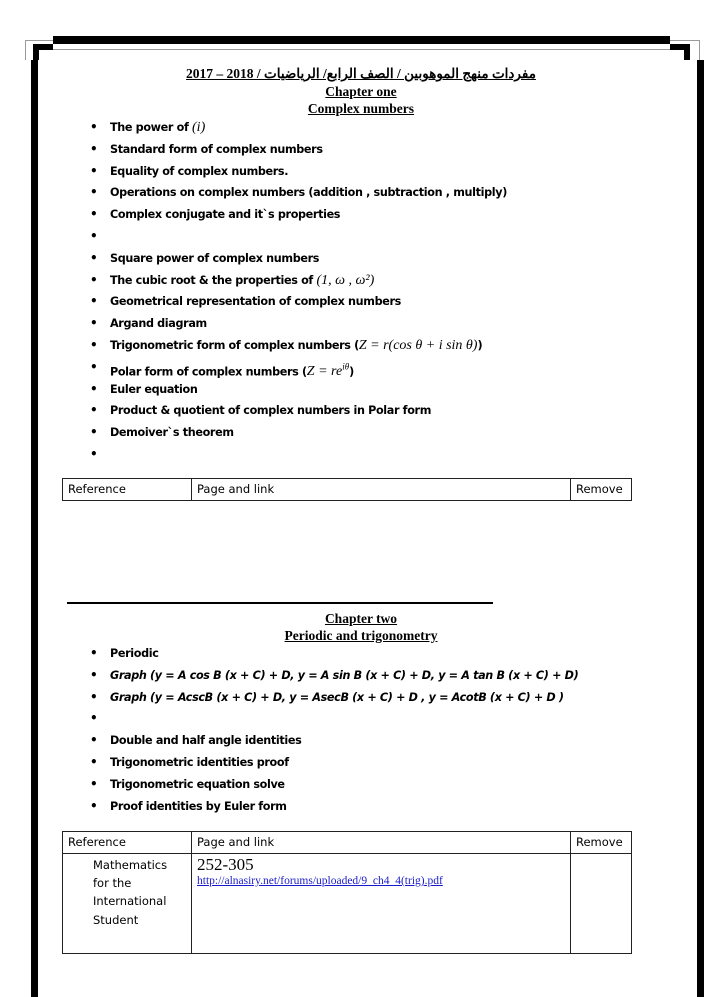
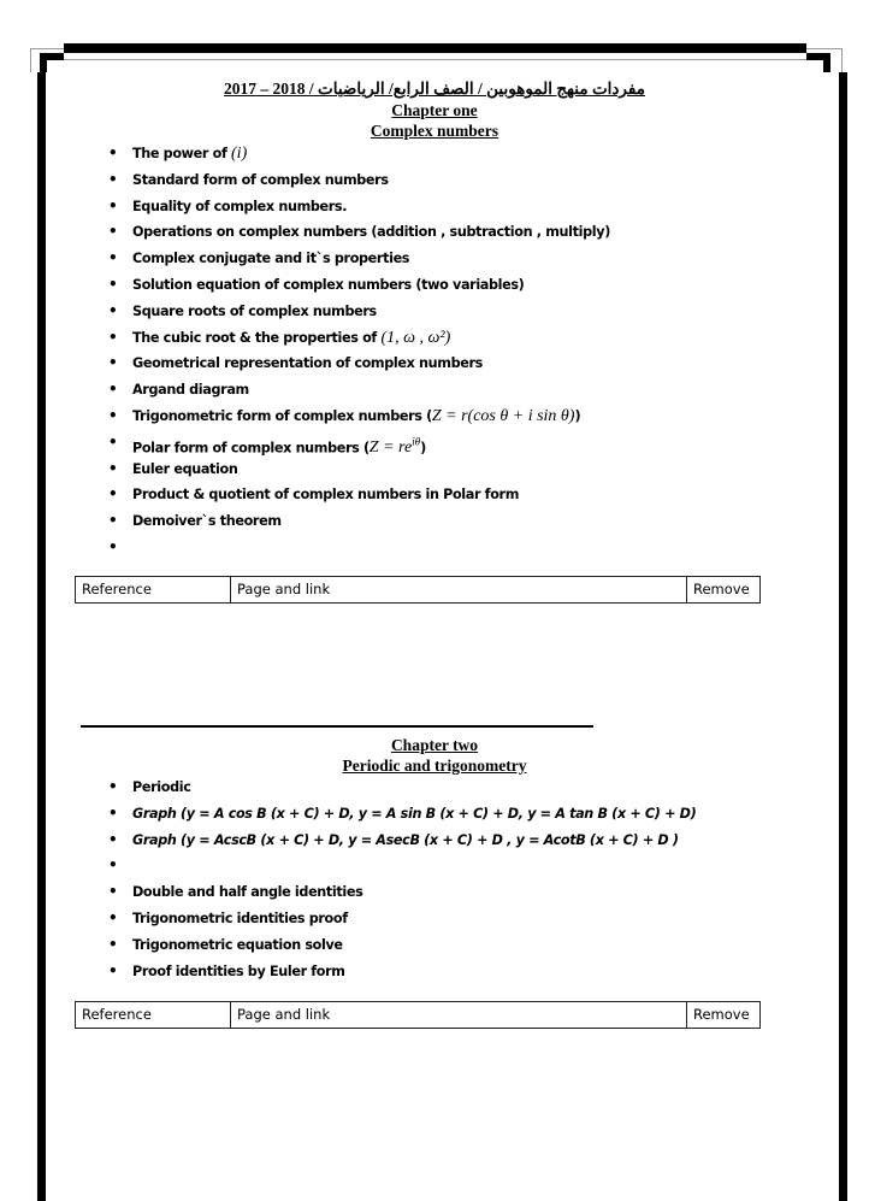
  مفردات منهج الموهوبين / الصف الرابع/ الرياضيات / 2018 – 2017
  Chapter one
  Complex numbers
  •
  The power of (i)
  •
  Standard form of complex numbers
  •
  Equality of complex numbers.
  •
  Operations on complex numbers (addition , subtraction , multiply)
  •
  Complex conjugate and it`s properties
  •
+ Solution equation of complex numbers (two variables)
  •
- Square power of complex numbers
+ Square roots of complex numbers
  •
  The cubic root & the properties of (1, ω , ω²)
  •
  Geometrical representation of complex numbers
  •
  Argand diagram
  •
  Trigonometric form of complex numbers (Z = r(cos θ + i sin θ))
  •
  Polar form of complex numbers (Z = reiθ)
  •
  Euler equation
  •
  Product & quotient of complex numbers in Polar form
  •
  Demoiver`s theorem
  •
  Reference	Page and link	Remove
  Chapter two
  Periodic and trigonometry
  •
  Periodic
  •
  Graph (y = A cos B (x + C) + D, y = A sin B (x + C) + D, y = A tan B (x + C) + D)
  •
  Graph (y = AcscB (x + C) + D, y = AsecB (x + C) + D , y = AcotB (x + C) + D )
  •
  •
  Double and half angle identities
  •
  Trigonometric identities proof
  •
  Trigonometric equation solve
  •
  Proof identities by Euler form
  Reference	Page and link	Remove
- Mathematics for the International Student	252-305 http://alnasiry.net/forums/uploaded/9_ch4_4(trig).pdf
